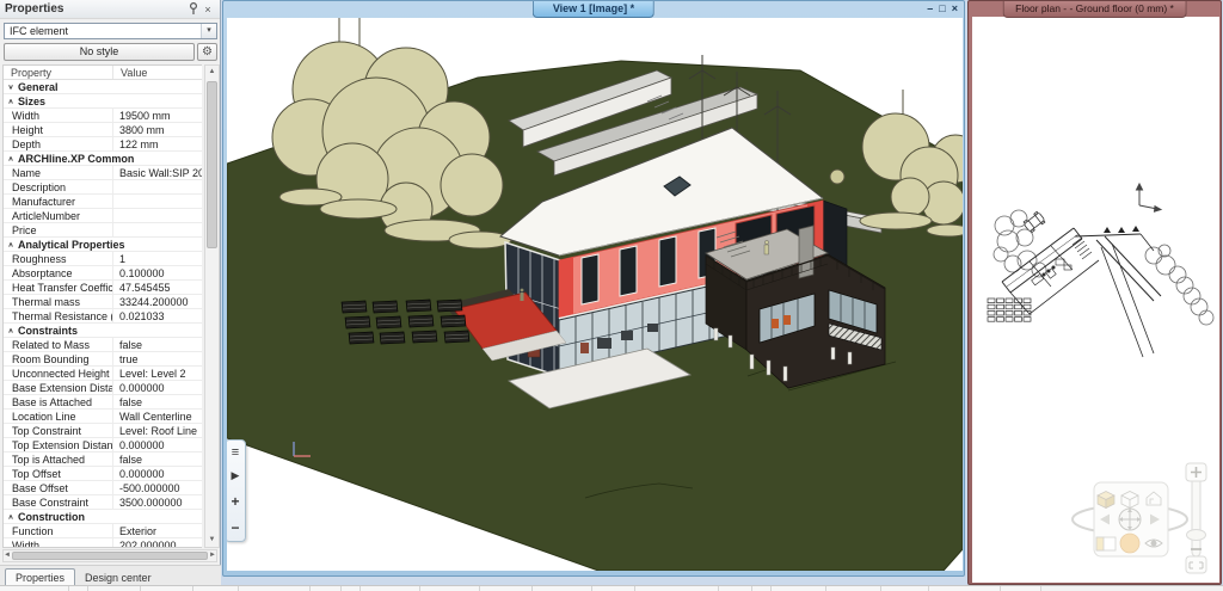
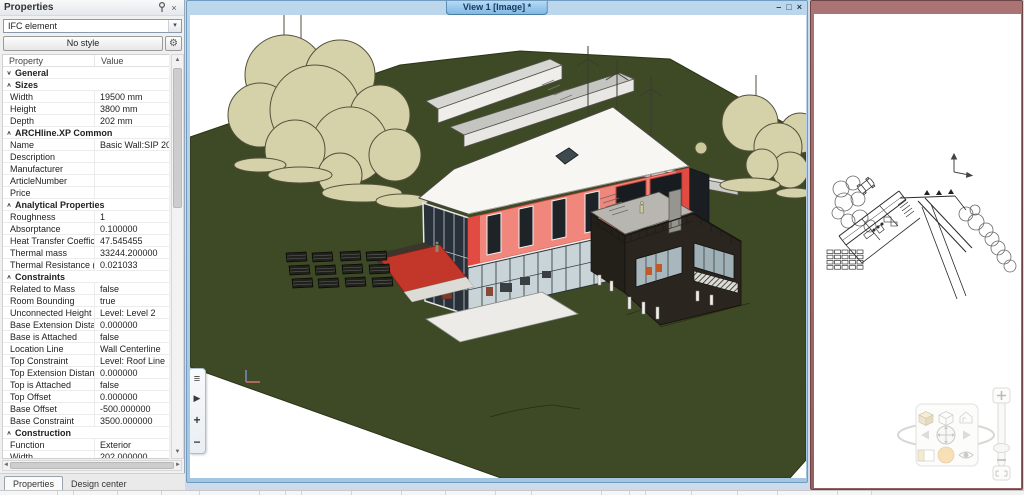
  Properties
  ×
  IFC element
  No style
  ⚙
  Property
  Value
  General
  Sizes
  Width
  19500 mm
  Height
  3800 mm
  Depth
- 122 mm
+ 202 mm
  ARCHline.XP Common
  Name
  Basic Wall:SIP 20
  Description
  Manufacturer
  ArticleNumber
  Price
  Analytical Properties
  Roughness
  1
  Absorptance
  0.100000
  Heat Transfer Coeffic
  47.545455
  Thermal mass
  33244.200000
  Thermal Resistance (
  0.021033
  Constraints
  Related to Mass
  false
  Room Bounding
  true
  Unconnected Height
  Level: Level 2
  Base Extension Dista
  0.000000
  Base is Attached
  false
  Location Line
  Wall Centerline
  Top Constraint
  Level: Roof Line
  Top Extension Distan
  0.000000
  Top is Attached
  false
  Top Offset
  0.000000
  Base Offset
  -500.000000
  Base Constraint
  3500.000000
  Construction
  Function
  Exterior
  Width
  202.000000
  Properties
  Design center
  View 1 [Image] *
  –
  □
  ×
  ≡
  ▶
  +
  −
- Floor plan - - Ground floor (0 mm) *
